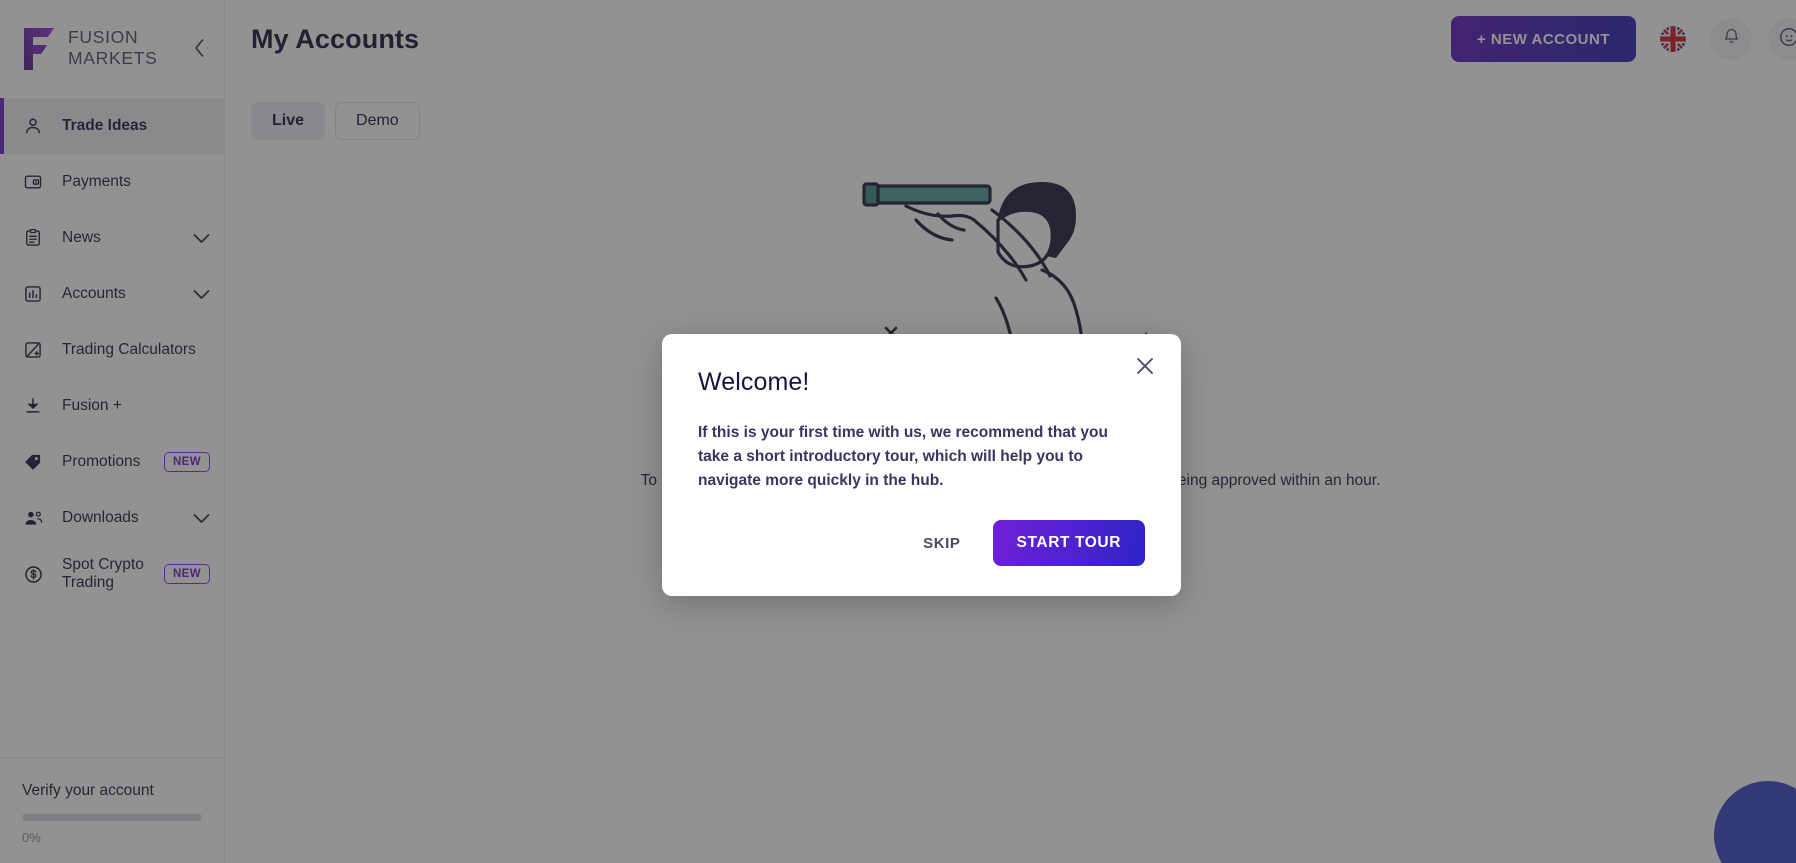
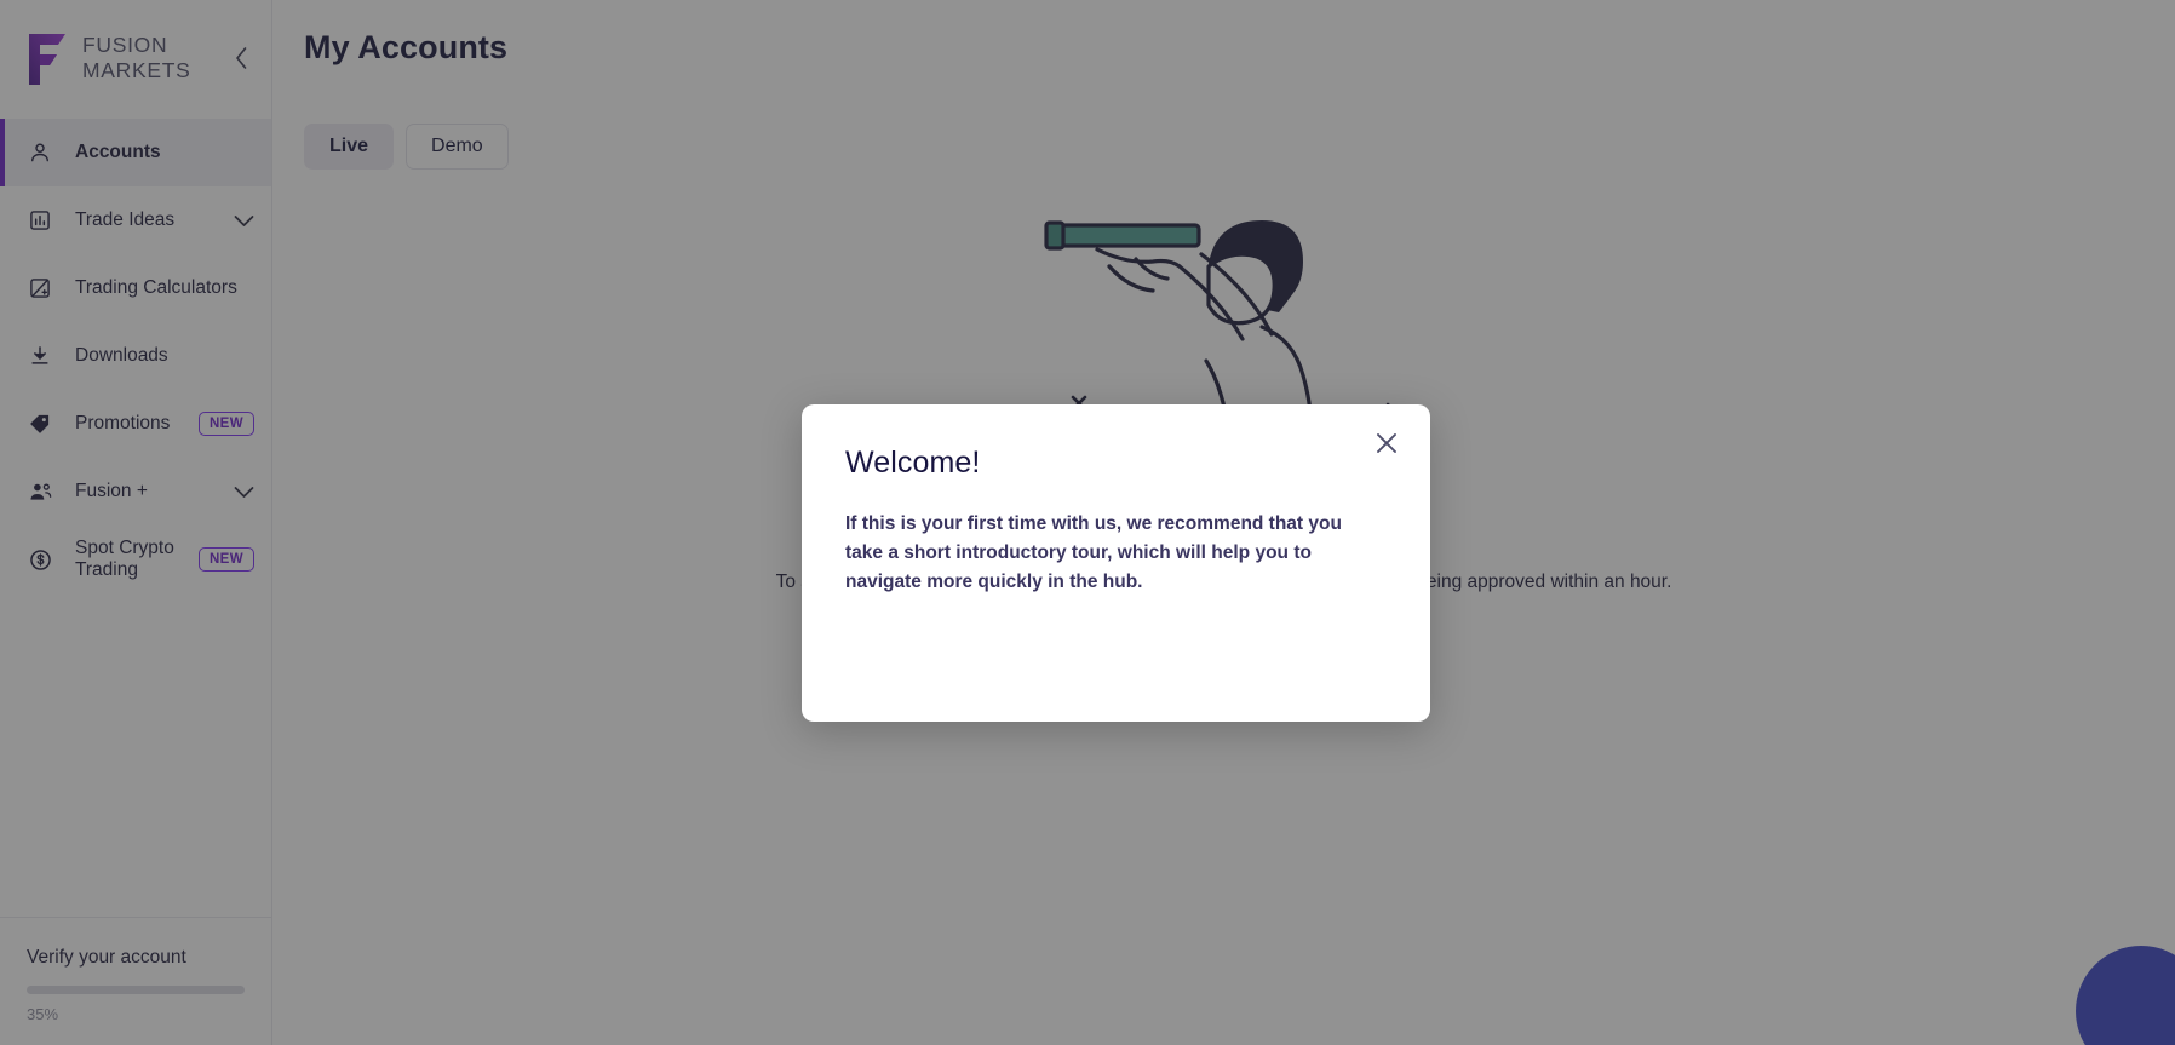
  FUSION
  MARKETS
- Trade Ideas
+ Accounts
- Payments
- News
- Accounts
+ Trade Ideas
  Trading Calculators
- Fusion +
+ Downloads
  Promotions
  NEW
- Downloads
+ Fusion +
  Spot Crypto Trading
  NEW
  Verify your account
- 0%
+ 35%
  My Accounts
- + NEW ACCOUNT
  Live
  Demo
  Welcome!
  If this is your first time with us, we recommend that you take a short introductory tour, which will help you to navigate more quickly in the hub.
- SKIP
- START TOUR
